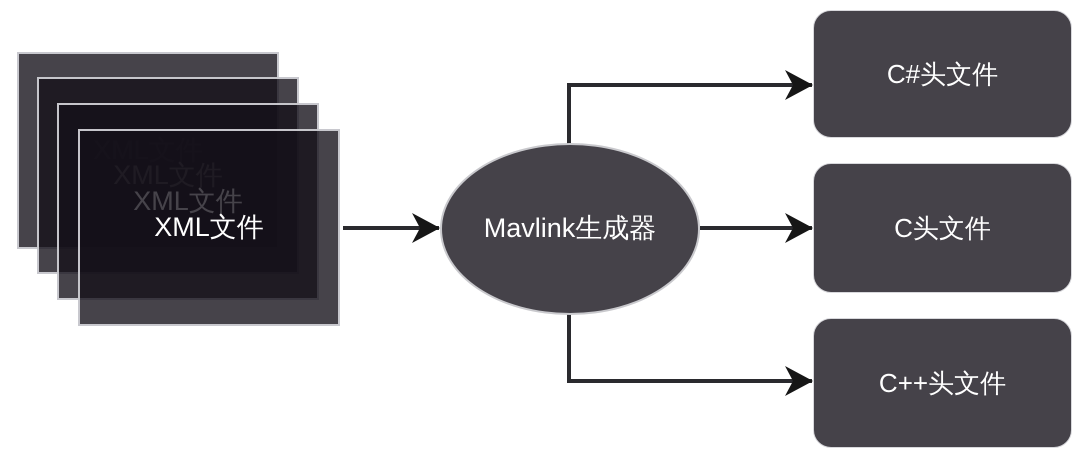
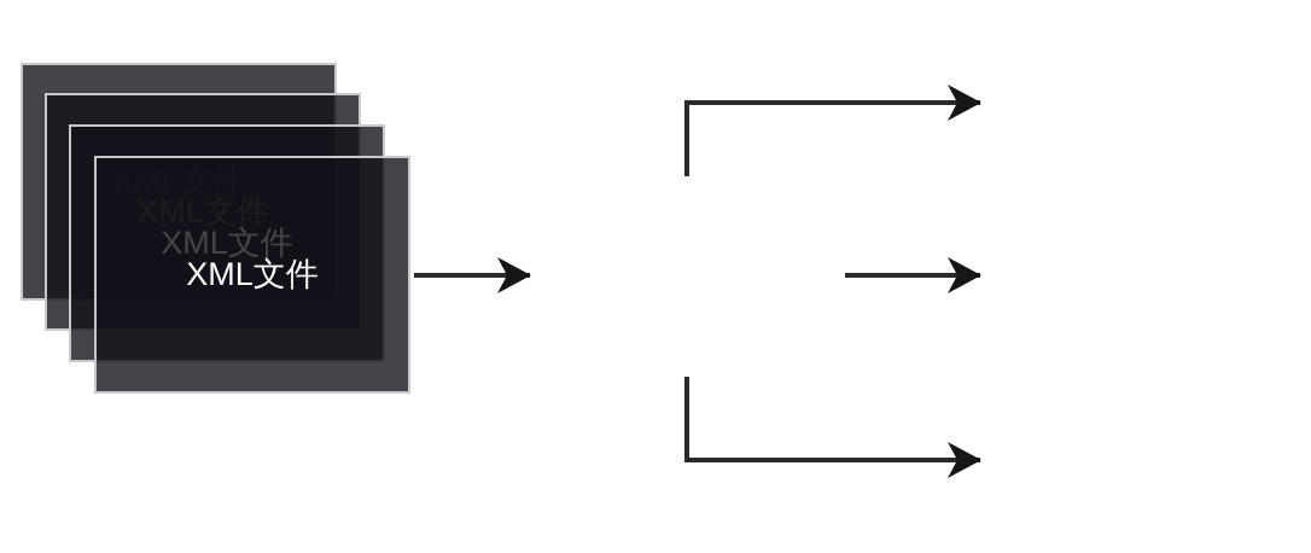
  XML文件
  XML文件
  XML文件
- Mavlink生成器
- C#头文件
- C头文件
- C++头文件
